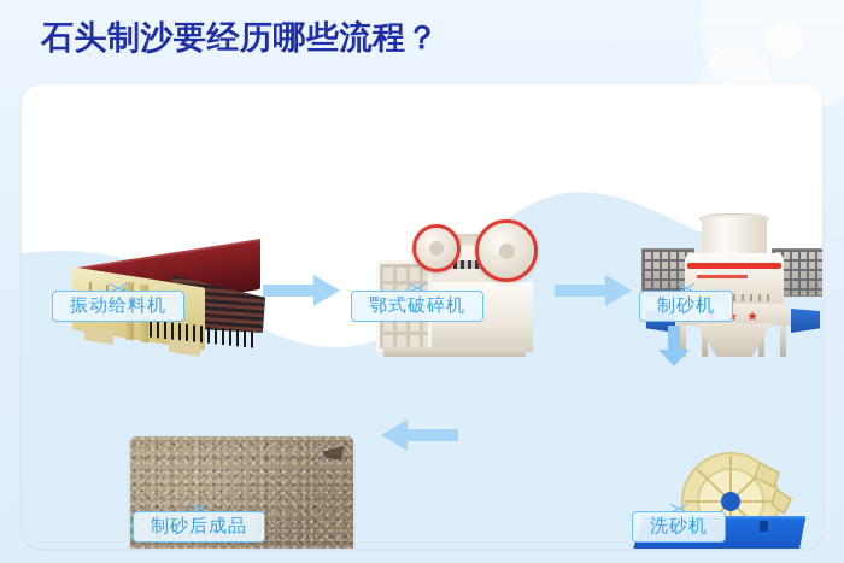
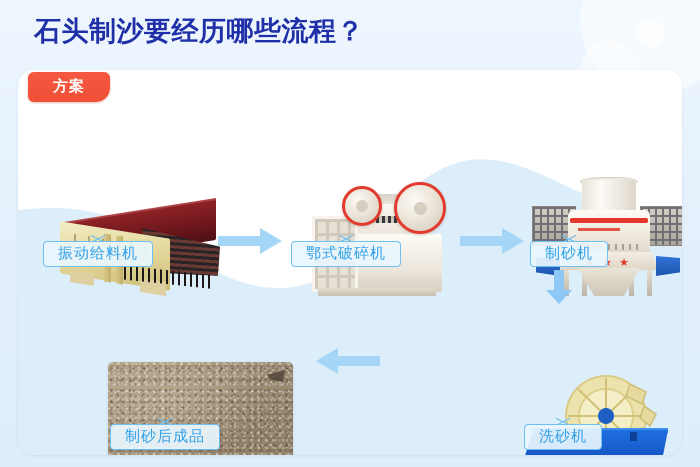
  石头制沙要经历哪些流程？
  ★
  振动给料机
  鄂式破碎机
  制砂机
  制砂后成品
  洗砂机
+ 方案
